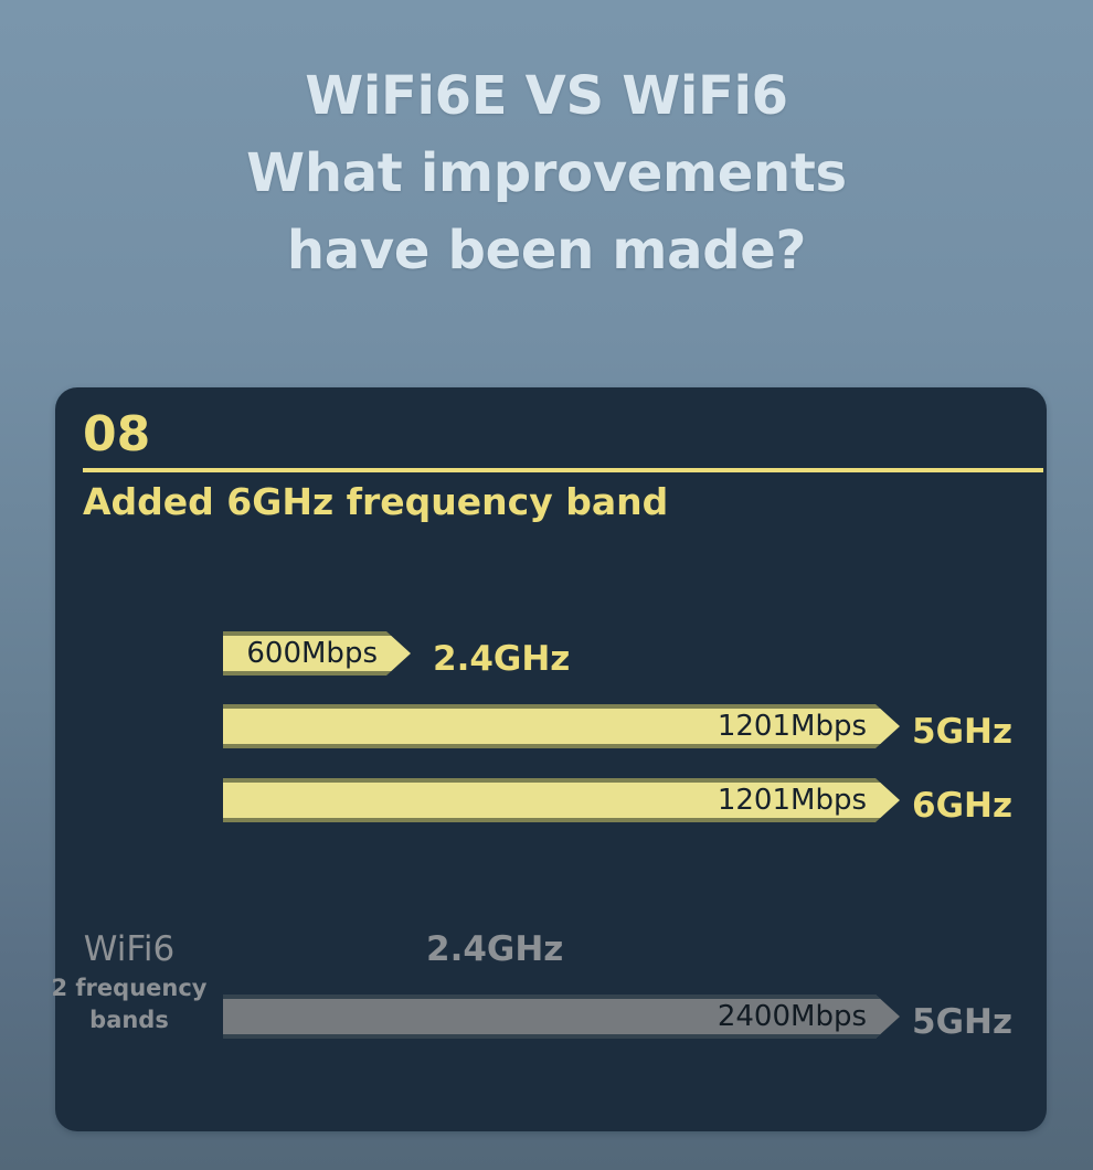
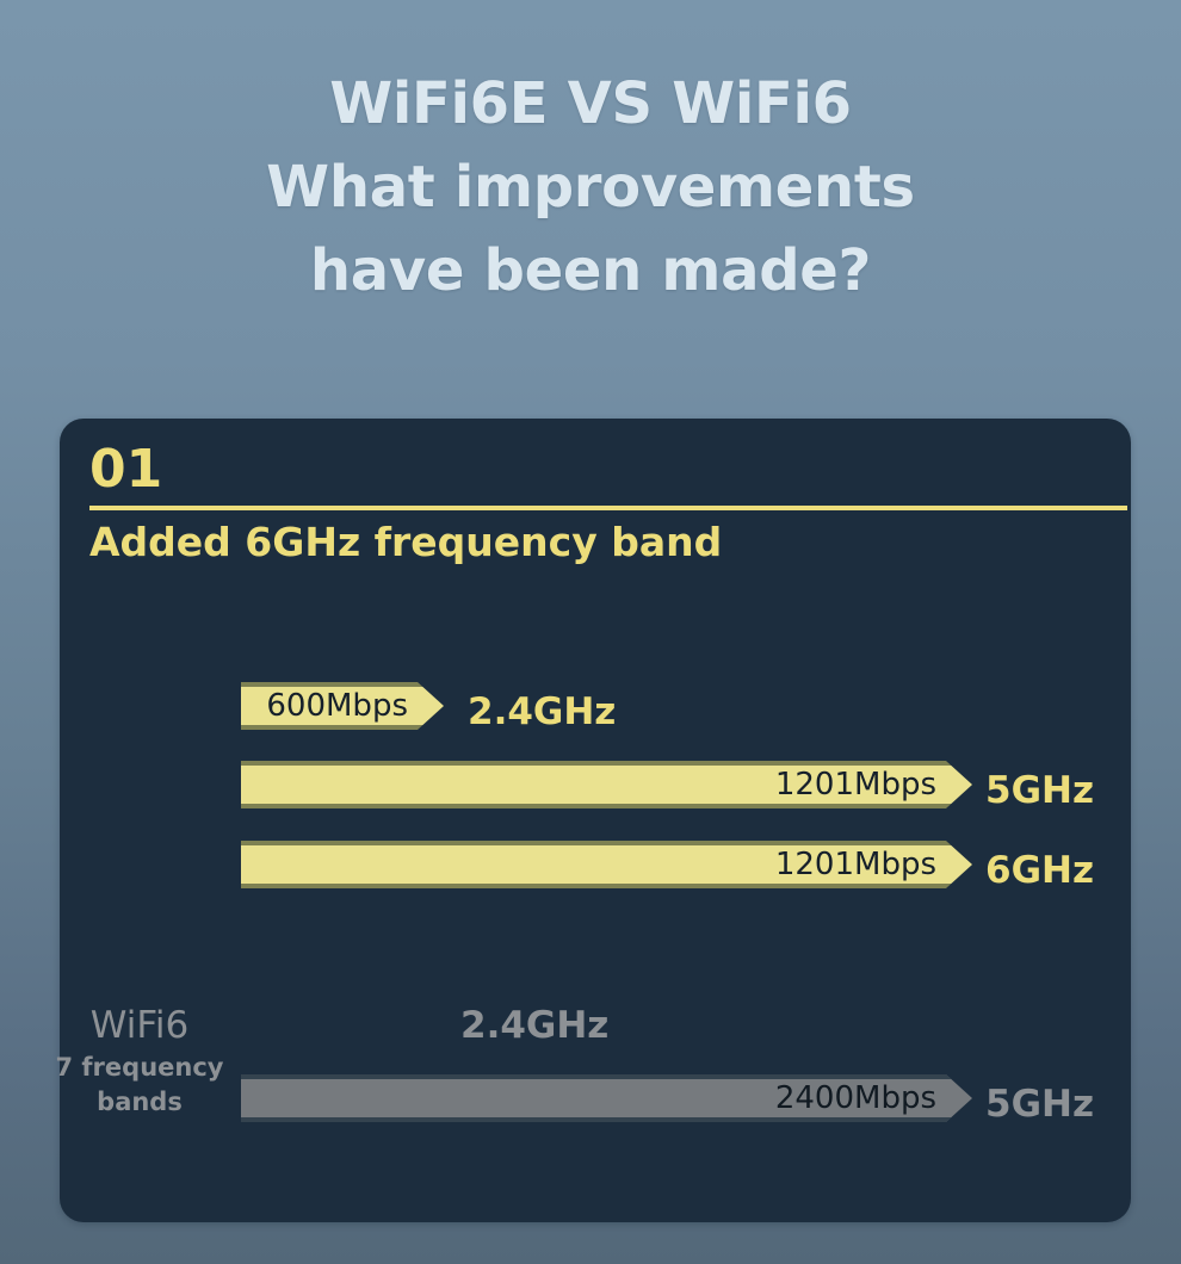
  WiFi6E VS WiFi6
  What improvements
  have been made?
- 08
+ 01
  Added 6GHz frequency band
  600Mbps
  2.4GHz
  1201Mbps
  5GHz
  1201Mbps
  6GHz
  WiFi6
- 2 frequency bands
+ 7 frequency bands
  2.4GHz
  2400Mbps
  5GHz
